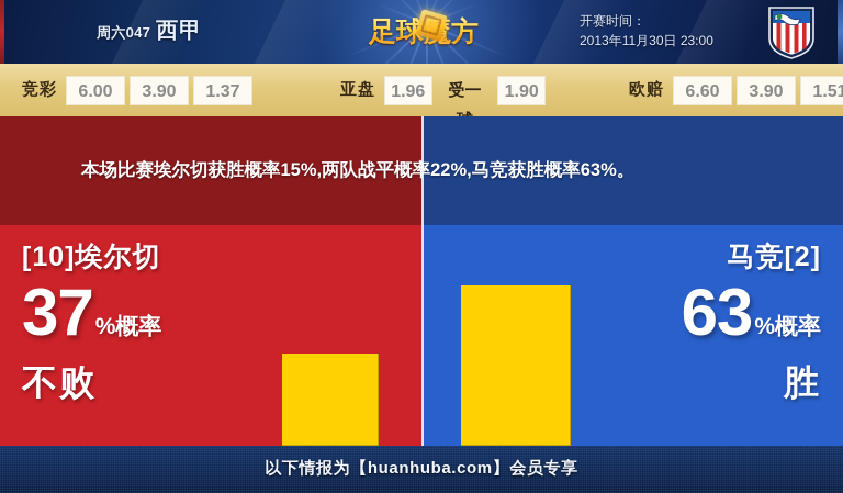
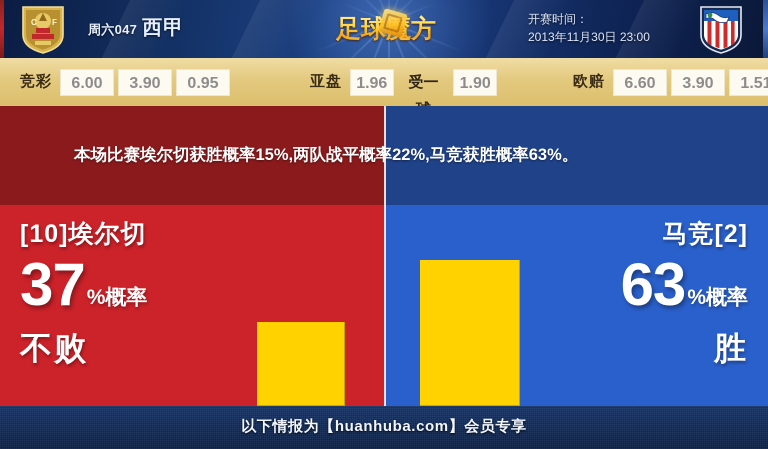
+ C
+ F
  周六047 西甲
  足球方
  开赛时间：
  2013年11月30日 23:00
  竞彩
  6.00
  3.90
- 1.37
+ 0.95
  亚盘
  1.96
  1.90
  欧赔
  6.60
  3.90
  1.51
  本场比赛埃尔切获胜概率15%,两队战平概率22%,马竞获胜概率63%。
  [10]埃尔切
  37
  %概率
  不败
  马竞[2]
  63
  %概率
  胜
  以下情报为【huanhuba.com】会员专享
